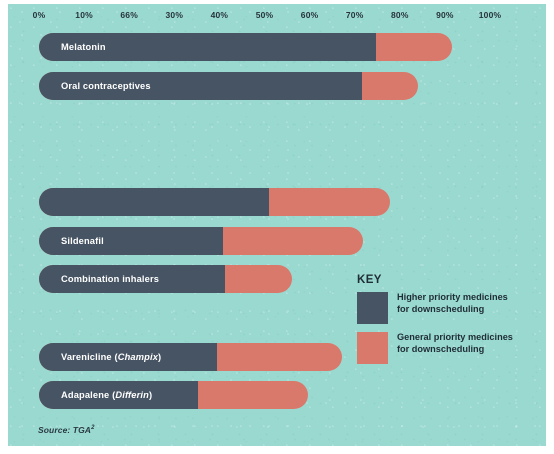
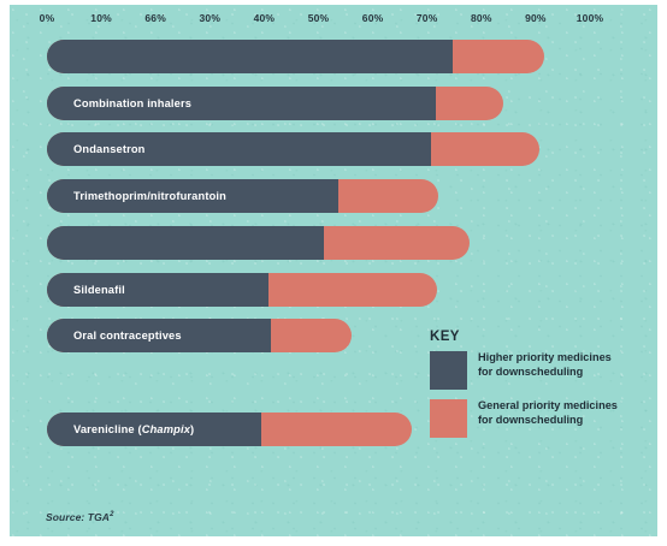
  0%
  10%
  66%
  30%
  40%
  50%
  60%
  70%
  80%
  90%
  100%
- Melatonin
- Oral contraceptives
+ Combination inhalers
+ Ondansetron
+ Trimethoprim/nitrofurantoin
  Sildenafil
- Combination inhalers
+ Oral contraceptives
  Varenicline (Champix)
- Adapalene (Differin)
  KEY
  Higher priority medicines
  for downscheduling
  General priority medicines
  for downscheduling
  Source: TGA
